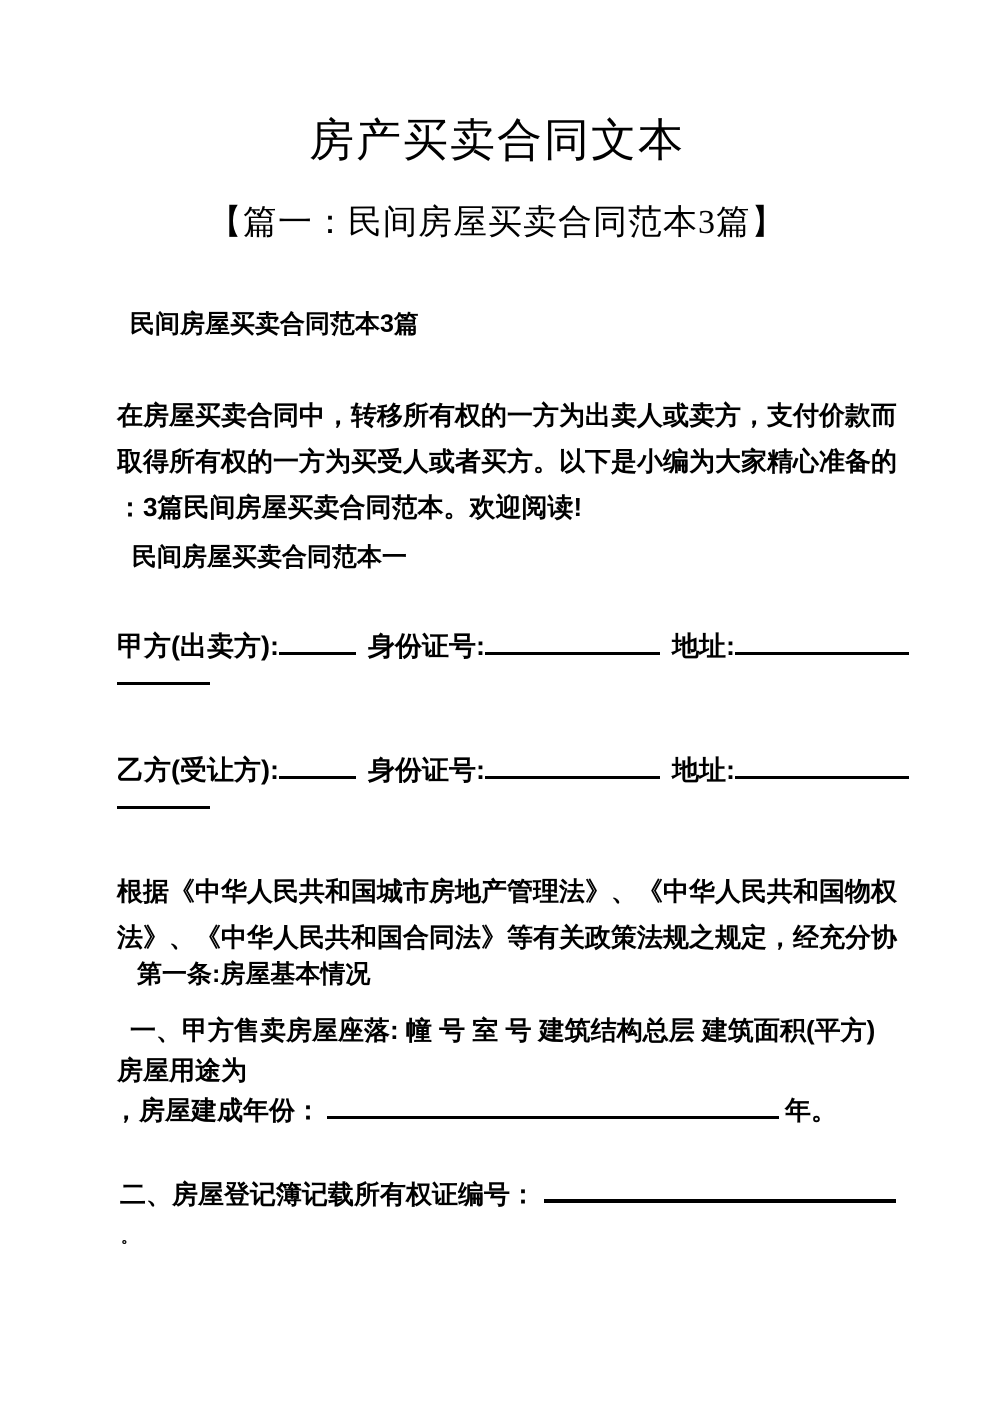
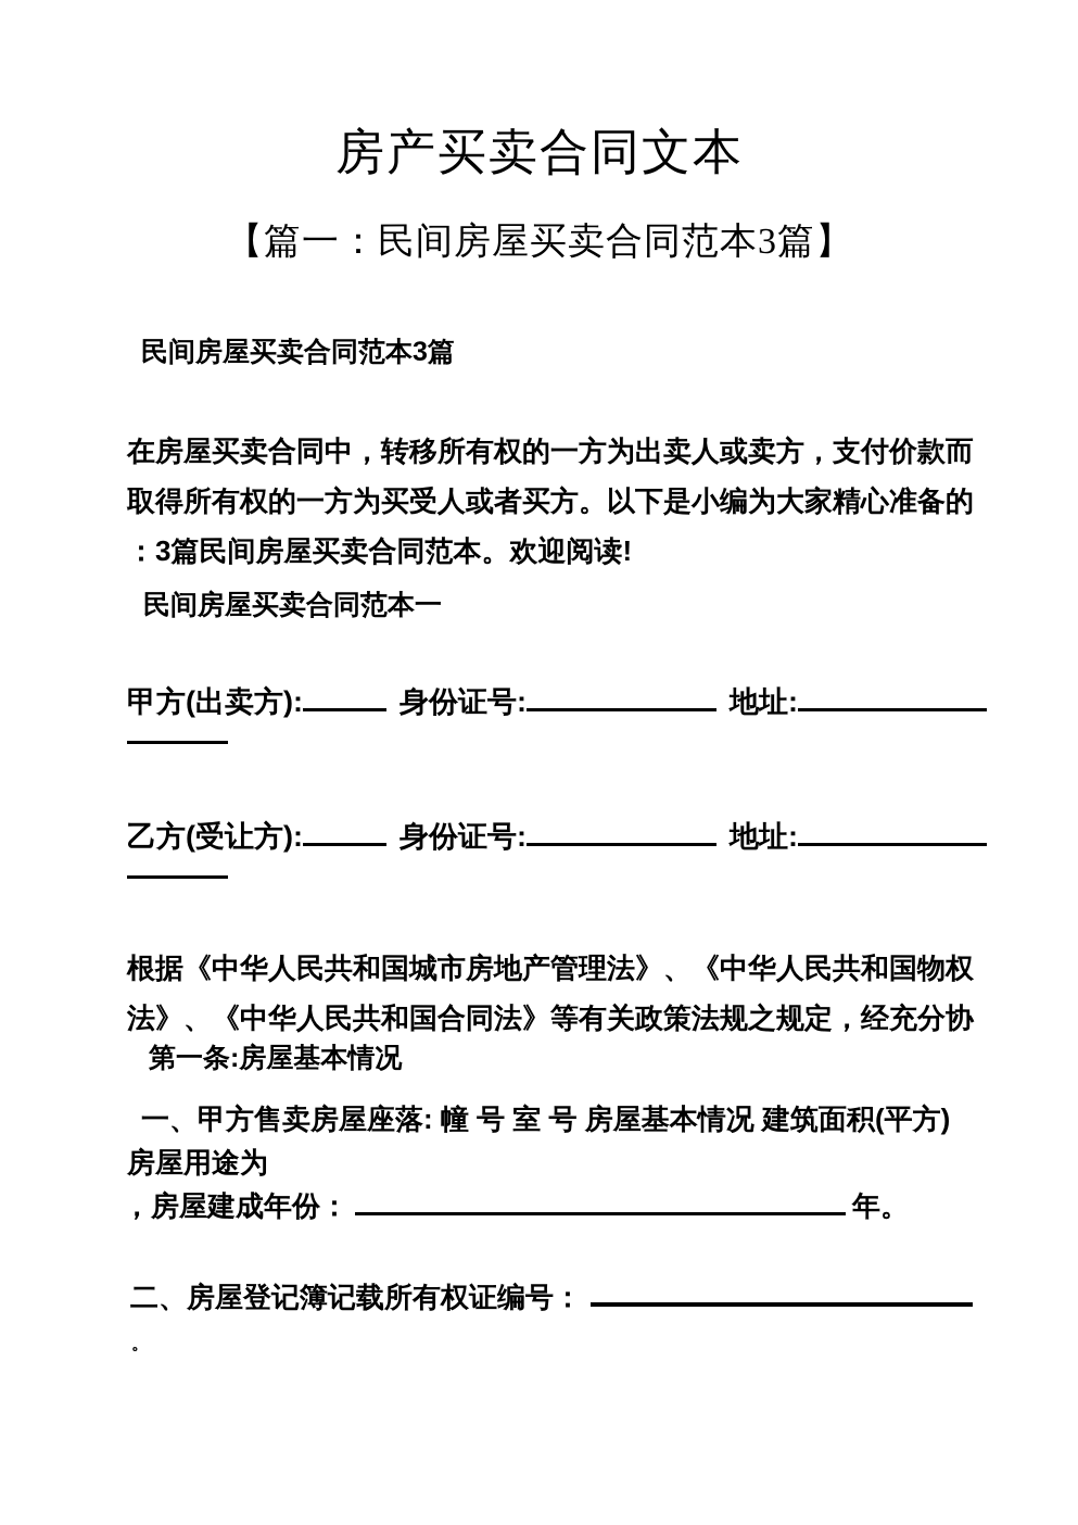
  房产买卖合同文本
  【篇一：民间房屋买卖合同范本3篇】
  民间房屋买卖合同范本3篇
  在房屋买卖合同中，转移所有权的一方为出卖人或卖方，支付价款而
  取得所有权的一方为买受人或者买方。以下是小编为大家精心准备的
  ：3篇民间房屋买卖合同范本。欢迎阅读!
  民间房屋买卖合同范本一
  甲方(出卖方): 身份证号: 地址:
  乙方(受让方): 身份证号: 地址:
  根据《中华人民共和国城市房地产管理法》、《中华人民共和国物权
  法》、《中华人民共和国合同法》等有关政策法规之规定，经充分协
  第一条:房屋基本情况
- 一、甲方售卖房屋座落: 幢 号 室 号 建筑结构总层 建筑面积(平方)
+ 一、甲方售卖房屋座落: 幢 号 室 号 房屋基本情况 建筑面积(平方)
  房屋用途为
  ，房屋建成年份： 年。
  二、房屋登记簿记载所有权证编号：
  。
